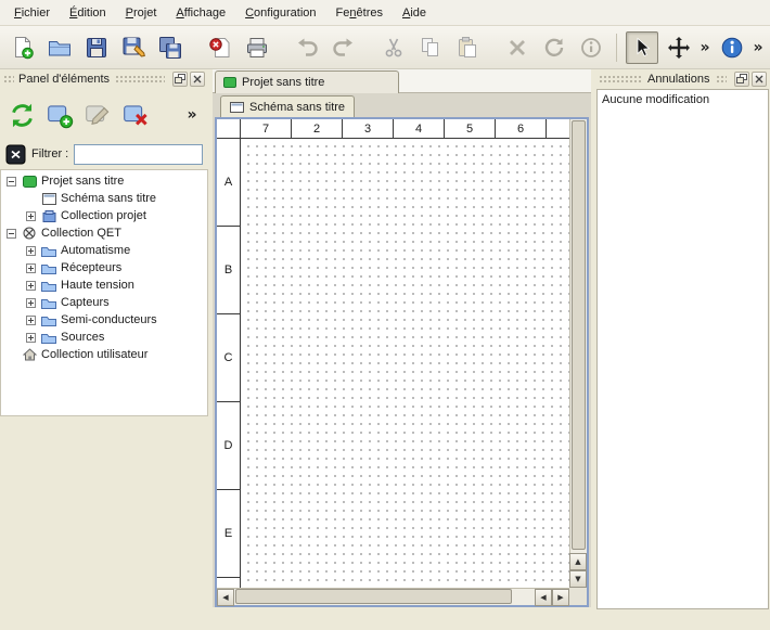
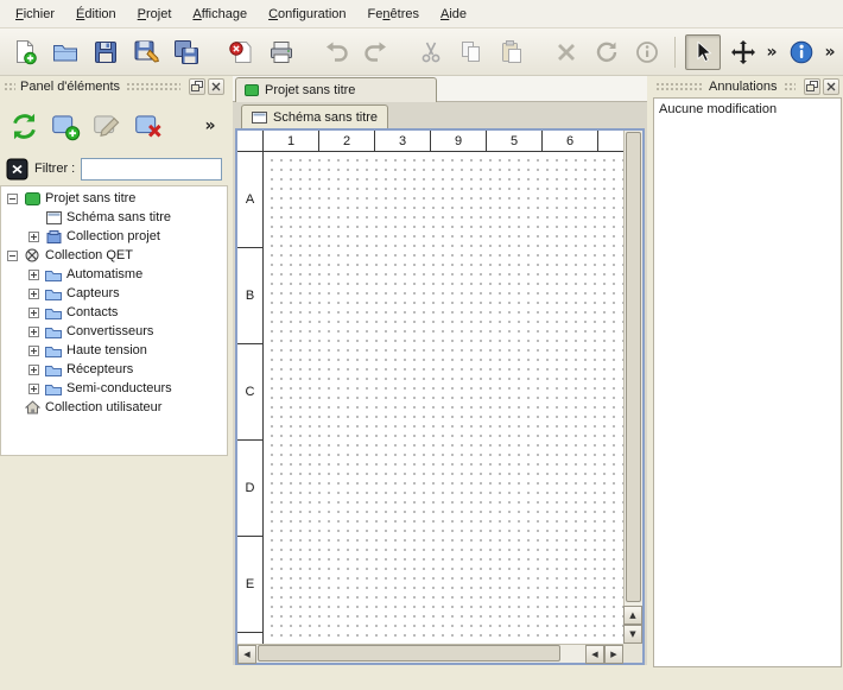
  Fichier
  Édition
  Projet
  Affichage
  Configuration
  Fenêtres
  Aide
  »
  »
  Panel d'éléments
  »
  Filtrer :
  Projet sans titre
  Schéma sans titre
  Collection projet
  Collection QET
  Automatisme
- Récepteurs
+ Capteurs
+ Contacts
+ Convertisseurs
  Haute tension
- Capteurs
+ Récepteurs
  Semi-conducteurs
- Sources
  Collection utilisateur
  Projet sans titre
  Schéma sans titre
- 7
+ 1
  2
  3
- 4
+ 9
  5
  6
  A
  B
  C
  D
  E
  ▲
  ▼
  ◀
  ◀
  ▶
  Annulations
  Aucune modification
